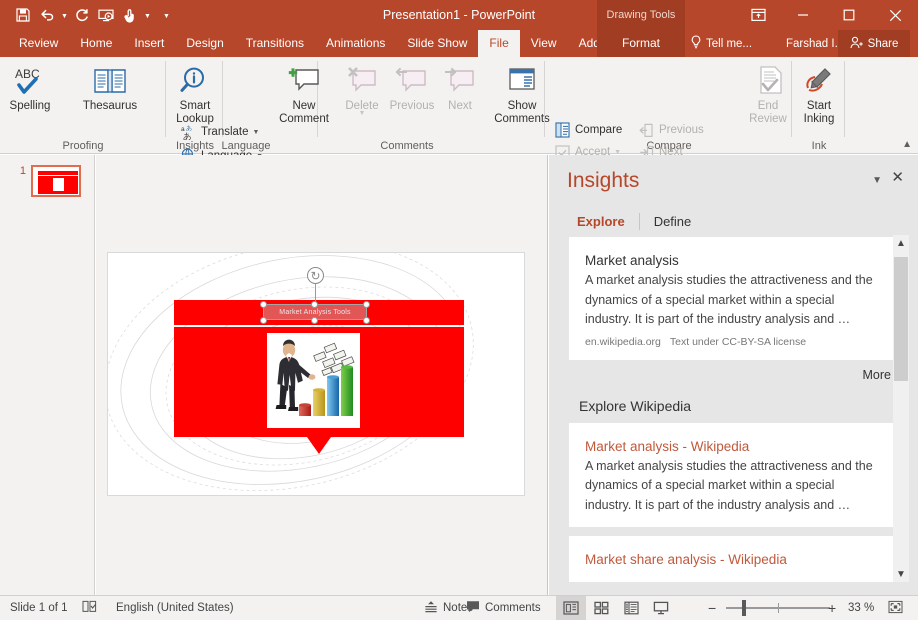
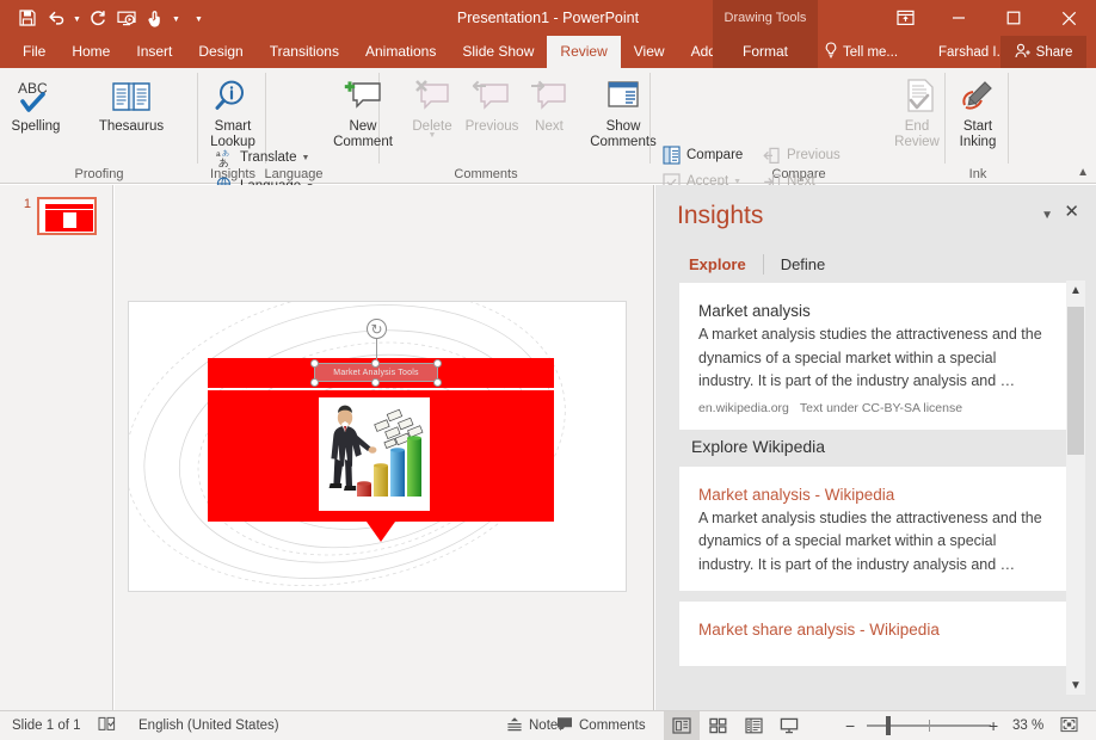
  Presentation1 - PowerPoint
  Drawing Tools
- Review
+ File
  Home
  Insert
  Design
  Transitions
  Animations
  Slide Show
- File
+ Review
  View
  Format
  Tell me...
  Farshad I.
  Share
  ABC
  Spelling
  Thesaurus
  Proofing
  Smart Lookup
  Insights
  Language
  あ
  Translate
  New Comment
  Delete
  Previous
  Next
  Show Comments
  Comments
  ompare
  Compare
  Accept
  Previous
  Next
  End Review
  Start Inking
  Ink
  ▲
  1
  ↻
  Insights
  ▼
  ✕
  Explore
  Define
  Market analysis
  A market analysis studies the attractiveness and the dynamics of a special market within a special industry. It is part of the industry analysis and …
  en.wikipedia.org Text under CC-BY-SA license
- More
  Explore Wikipedia
  Market analysis - Wikipedia
  A market analysis studies the attractiveness and the dynamics of a special market within a special industry. It is part of the industry analysis and …
  Market share analysis - Wikipedia
  ▲
  ▼
  Slide 1 of 1
  English (United States)
  Note
  Comments
  −
  +
  33 %
